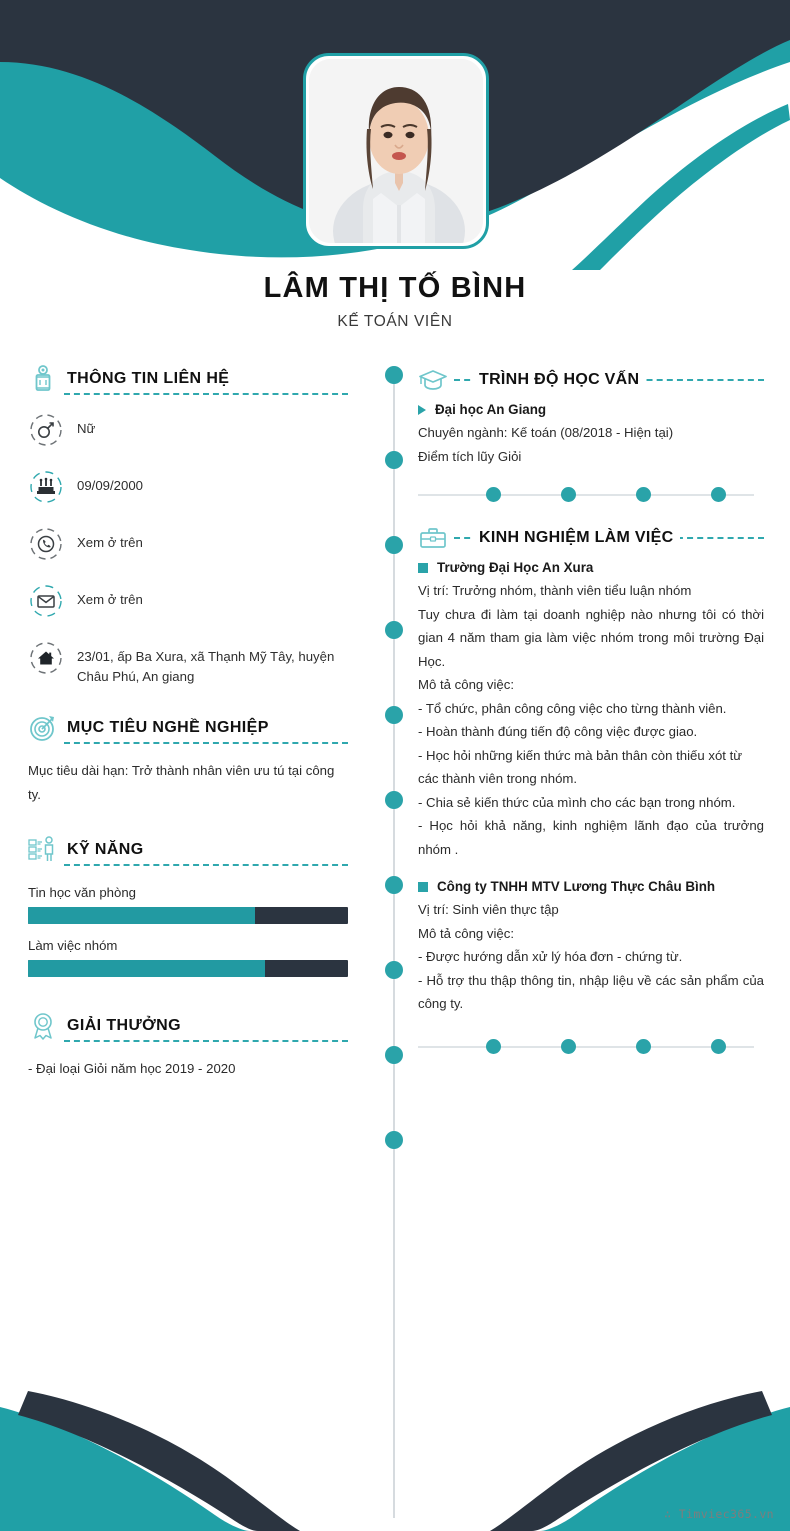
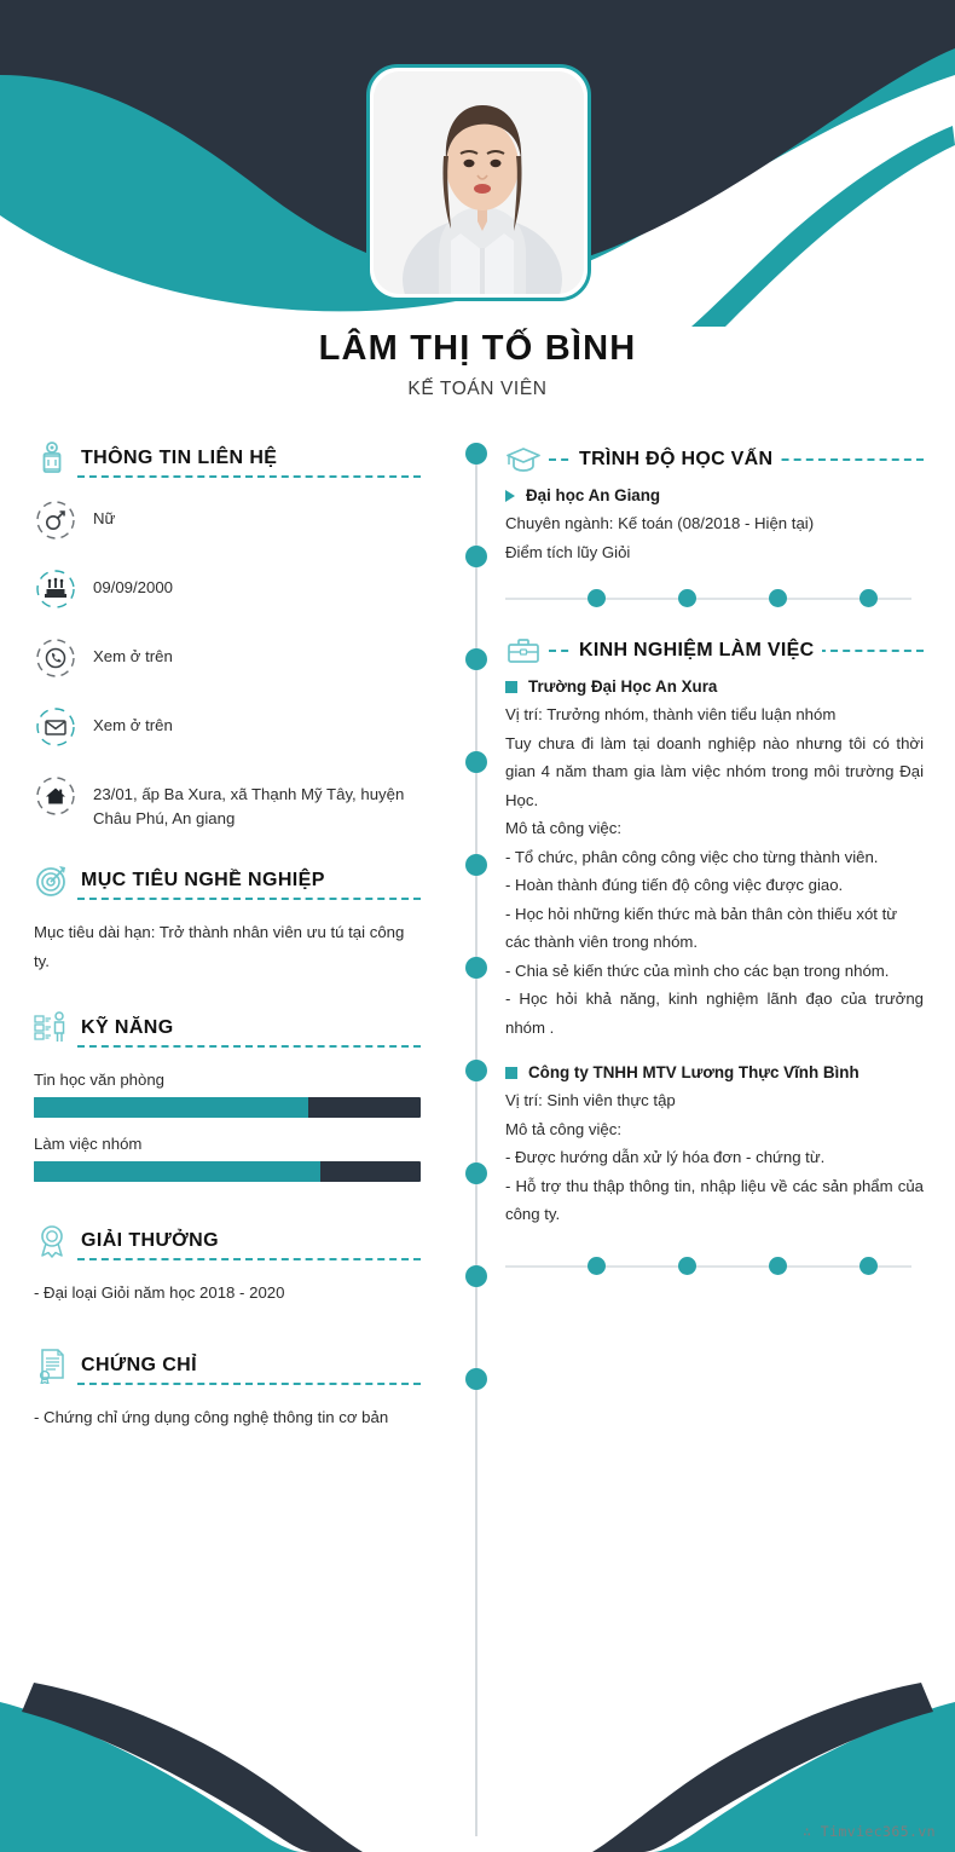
  LÂM THỊ TỐ BÌNH
  KẾ TOÁN VIÊN
  THÔNG TIN LIÊN HỆ
  Nữ
  09/09/2000
  Xem ở trên
  Xem ở trên
  23/01, ấp Ba Xura, xã Thạnh Mỹ Tây, huyện Châu Phú, An giang
  MỤC TIÊU NGHỀ NGHIỆP
  Mục tiêu dài hạn: Trở thành nhân viên ưu tú tại công ty.
  KỸ NĂNG
  Tin học văn phòng
  Làm việc nhóm
  GIẢI THƯỞNG
- - Đại loại Giỏi năm học 2019 - 2020
+ - Đại loại Giỏi năm học 2018 - 2020
+ CHỨNG CHỈ
+ - Chứng chỉ ứng dụng công nghệ thông tin cơ bản
  TRÌNH ĐỘ HỌC VẤN
  Đại học An Giang
  Chuyên ngành: Kế toán (08/2018 - Hiện tại)
  Điểm tích lũy Giỏi
  KINH NGHIỆM LÀM VIỆC
  Trường Đại Học An Xura
  Vị trí: Trưởng nhóm, thành viên tiểu luận nhóm
  Tuy chưa đi làm tại doanh nghiệp nào nhưng tôi có thời gian 4 năm tham gia làm việc nhóm trong môi trường Đại Học.
  Mô tả công việc:
  - Tổ chức, phân công công việc cho từng thành viên.
  - Hoàn thành đúng tiến độ công việc được giao.
  - Học hỏi những kiến thức mà bản thân còn thiếu xót từ các thành viên trong nhóm.
  - Chia sẻ kiến thức của mình cho các bạn trong nhóm.
  - Học hỏi khả năng, kinh nghiệm lãnh đạo của trưởng nhóm .
- Công ty TNHH MTV Lương Thực Châu Bình
+ Công ty TNHH MTV Lương Thực Vĩnh Bình
  Vị trí: Sinh viên thực tập
  Mô tả công việc:
  - Được hướng dẫn xử lý hóa đơn - chứng từ.
  - Hỗ trợ thu thập thông tin, nhập liệu về các sản phẩm của công ty.
  ∴ Timviec365.vn
